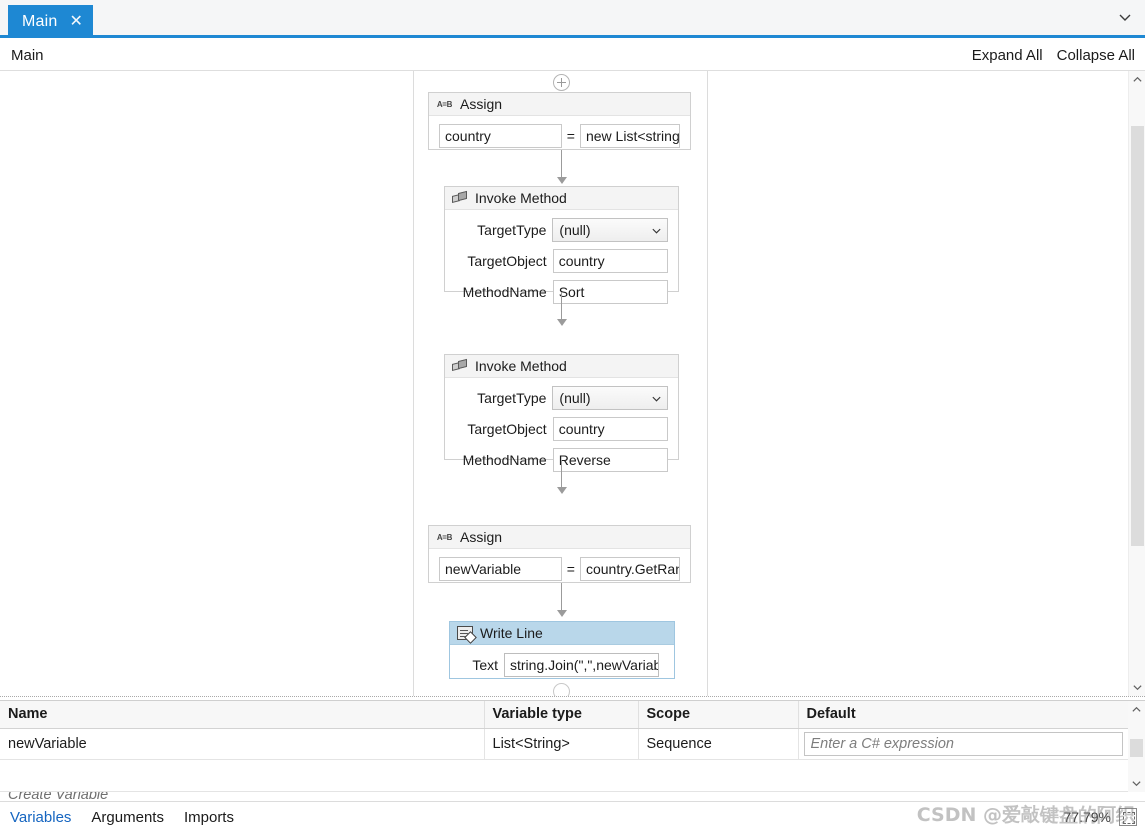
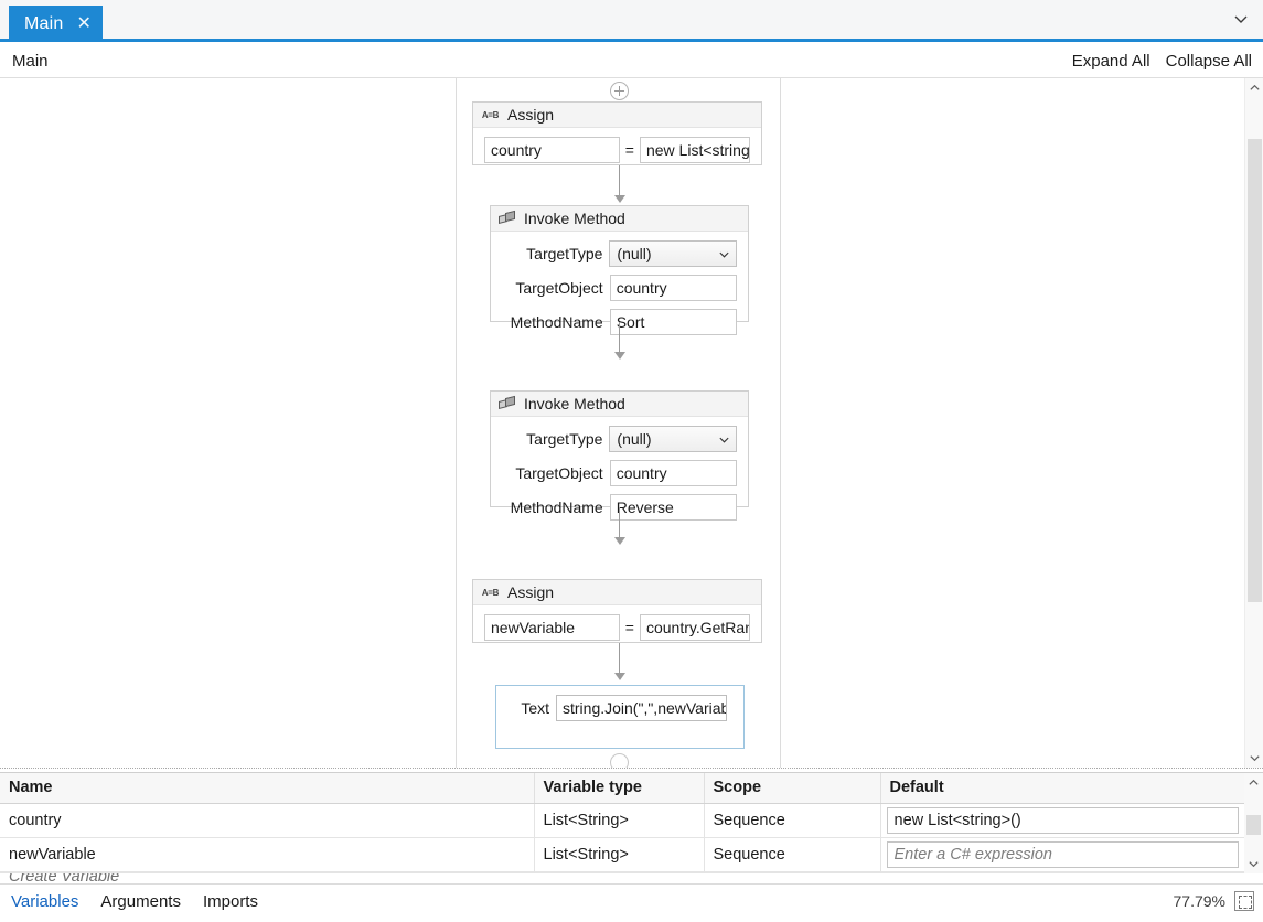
  Main
  ✕
  Main
  Expand All
  Collapse All
  A=B
  Assign
  country
  =
  new List<string
  Invoke Method
  TargetType
  (null)
  TargetObject
  country
  MethodName
  Sort
  Invoke Method
  TargetType
  (null)
  TargetObject
  country
  MethodName
  Reverse
  A=B
  Assign
  newVariable
  =
  country.GetRan
- Write Line
  Text
  string.Join(",",newVariab
  Name	Variable type	Scope	Default
+ country	List<String>	Sequence	new List<string>()
  newVariable	List<String>	Sequence	Enter a C# expression
  Create Variable
  Variables
  Arguments
  Imports
  77.79%
- CSDN @爱敲键盘的阿织
